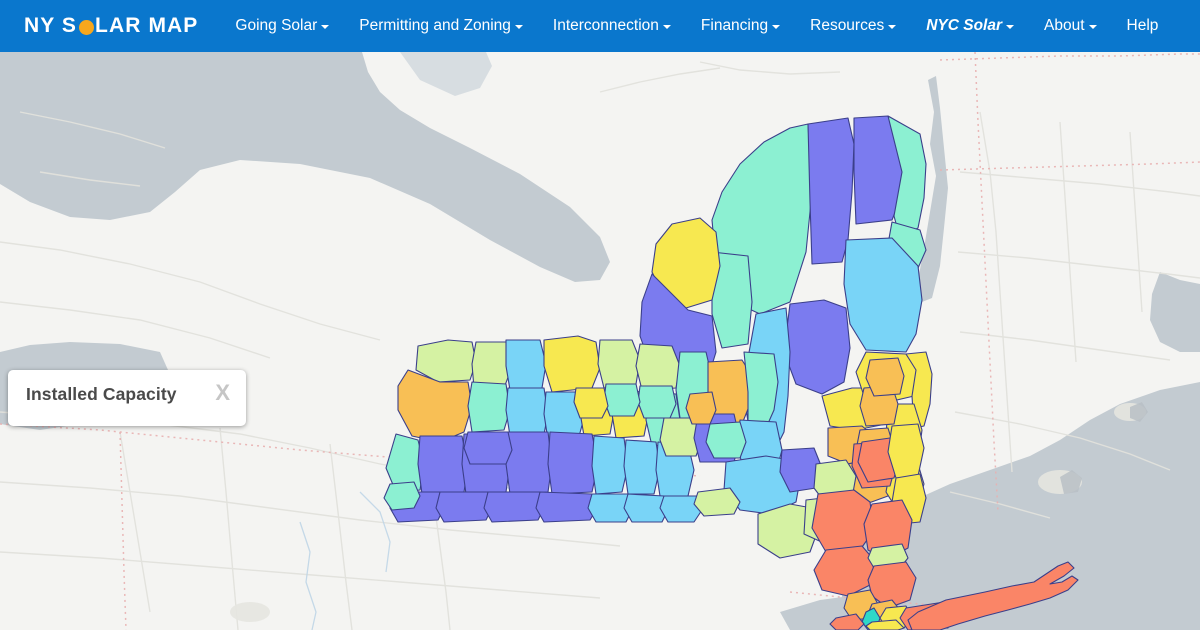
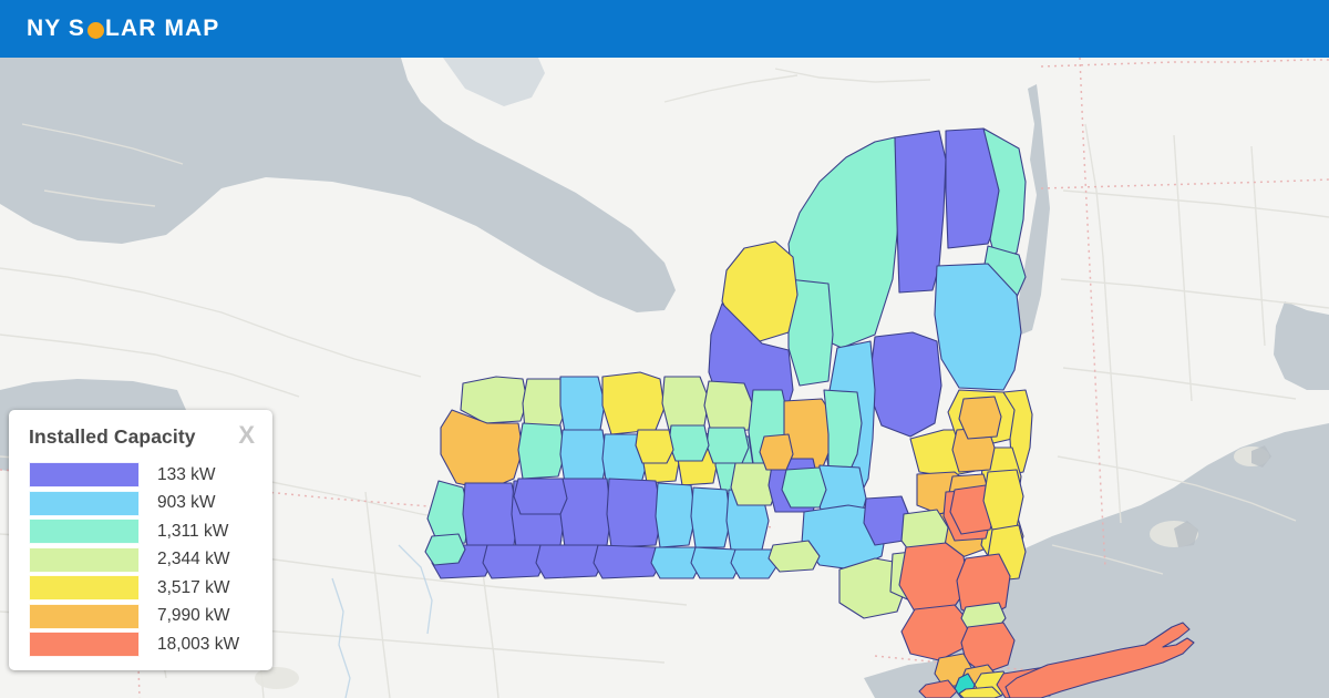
  NY S
  LAR MAP
- Going Solar
- Permitting and Zoning
- Interconnection
- Financing
- Resources
- NYC Solar
- About
- Help
  Installed Capacity
  X
+ 133 kW
+ 903 kW
+ 1,311 kW
+ 2,344 kW
+ 3,517 kW
+ 7,990 kW
+ 18,003 kW
